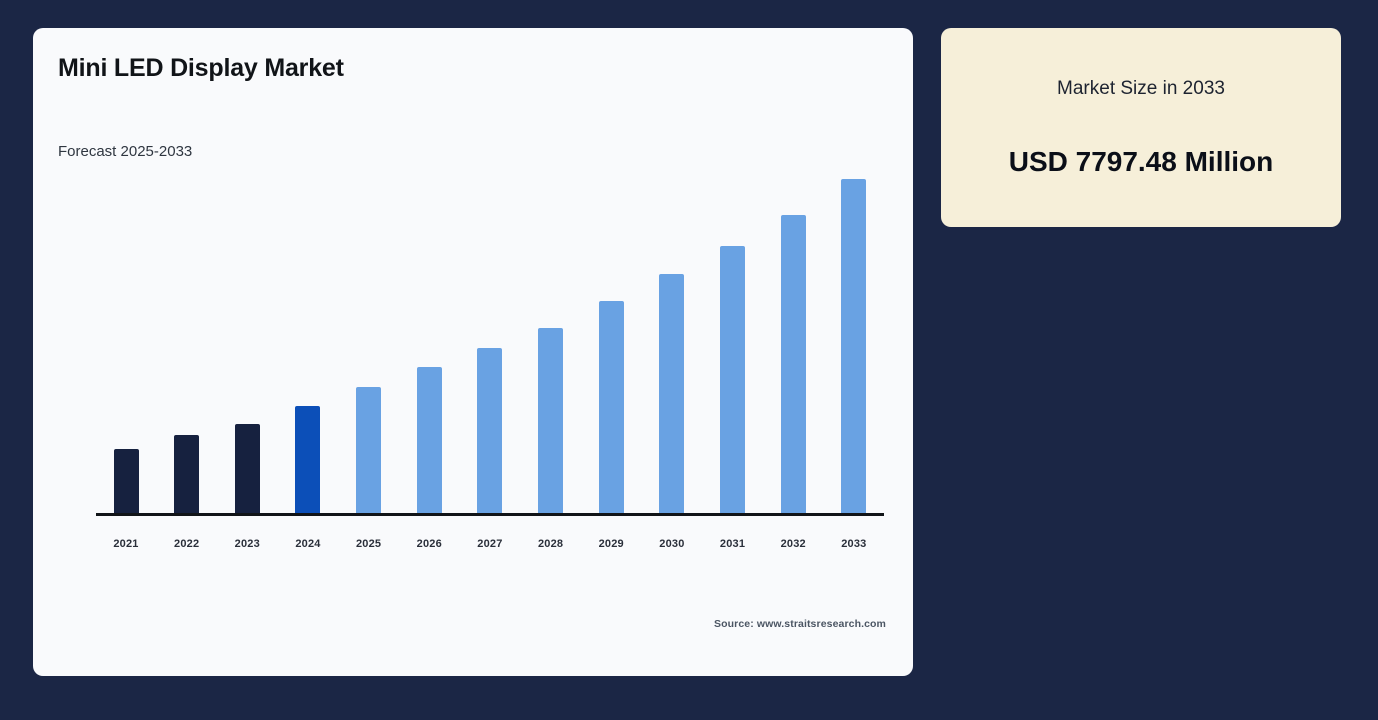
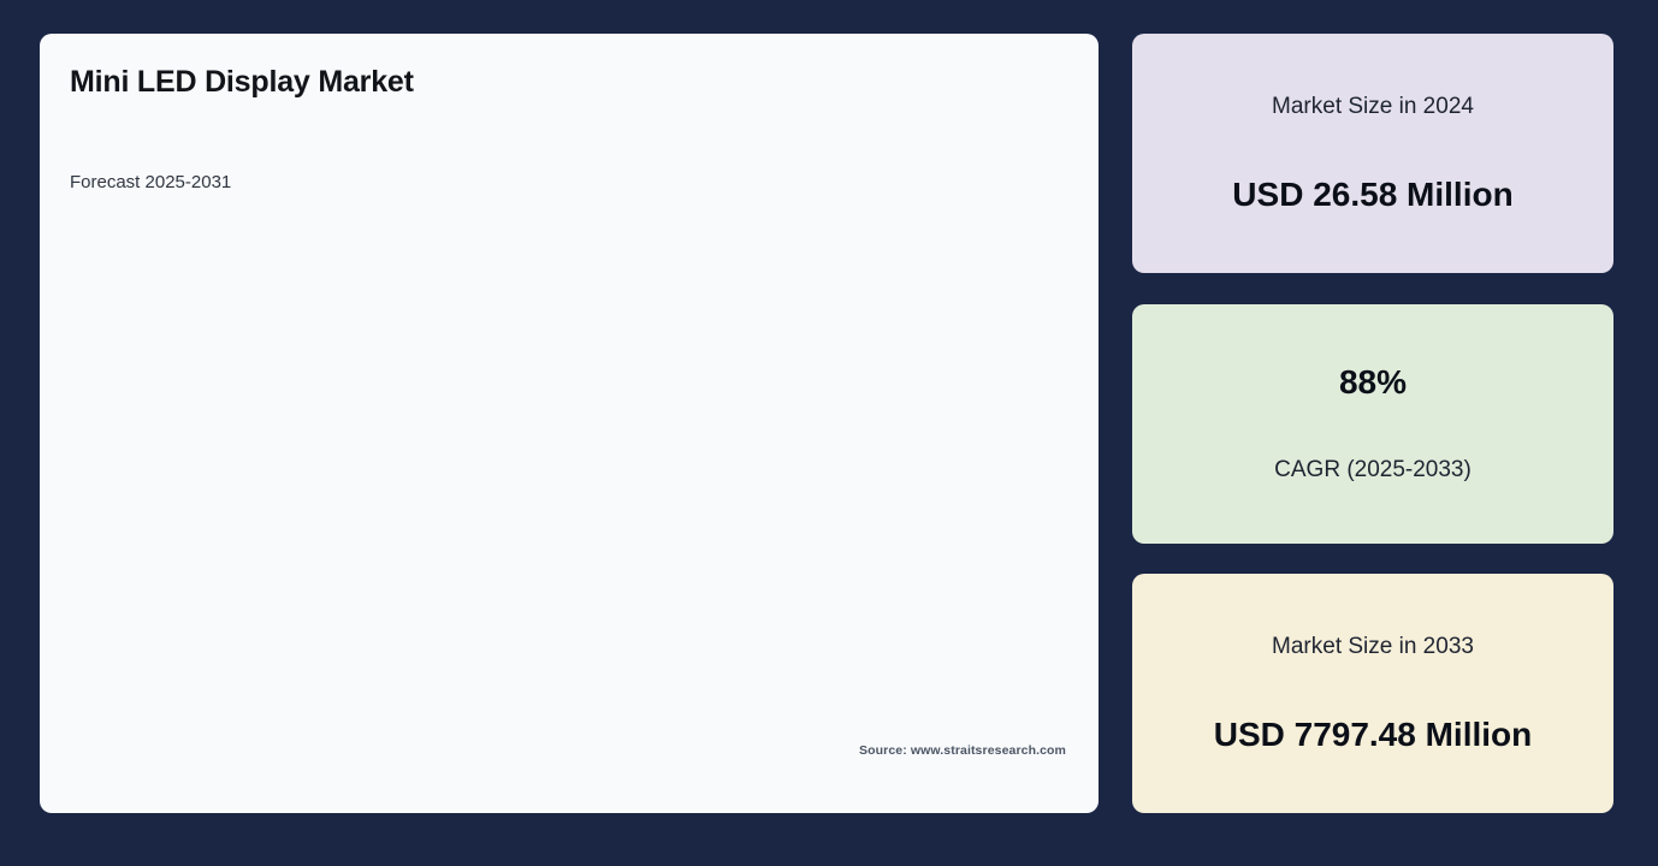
  Mini LED Display Market
- Forecast 2025-2033
+ Forecast 2025-2031
- 2021
- 2022
- 2023
- 2024
- 2025
- 2026
- 2027
- 2028
- 2029
- 2030
- 2031
- 2032
- 2033
  Source: www.straitsresearch.com
+ Market Size in 2024
+ USD 26.58 Million
+ 88%
+ CAGR (2025-2033)
  Market Size in 2033
  USD 7797.48 Million
